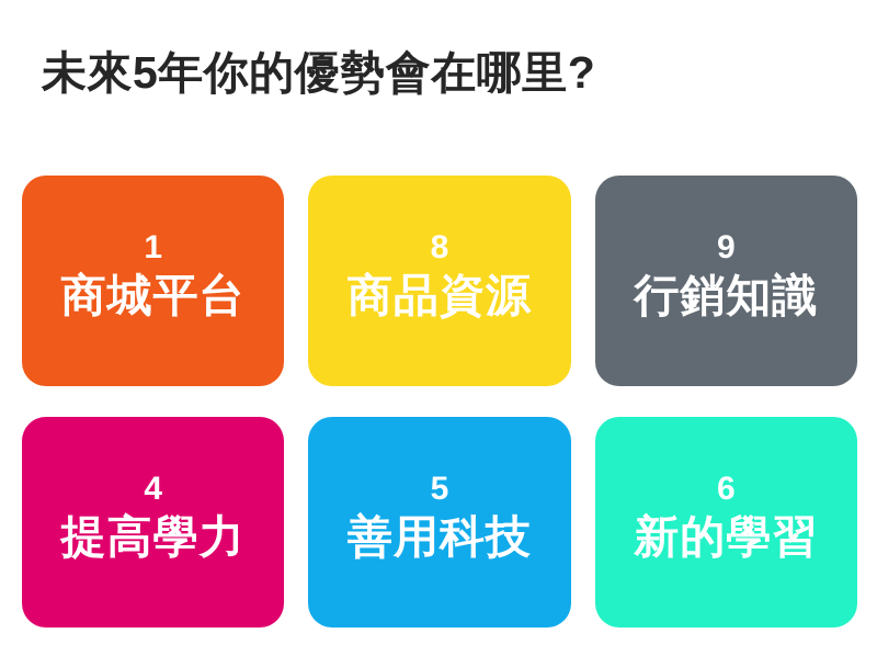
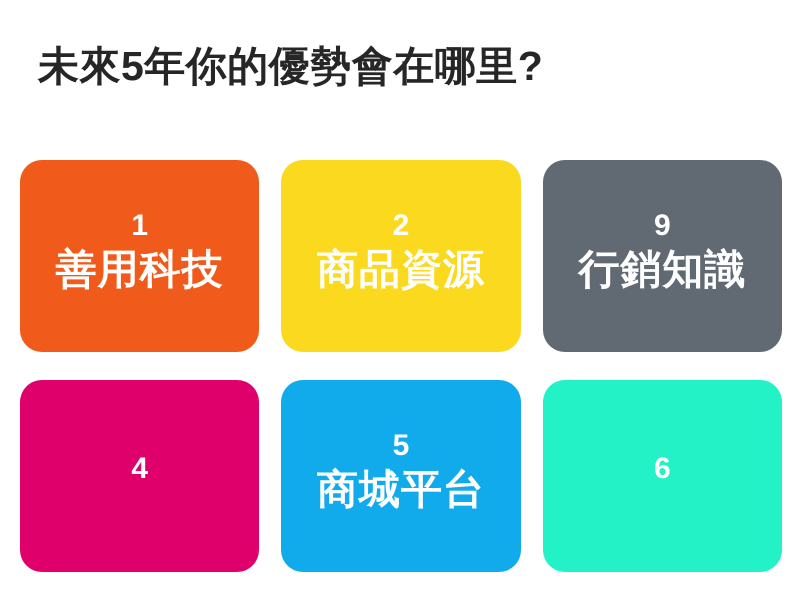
  未來5年你的優勢會在哪里?
  1
- 商城平台
+ 善用科技
- 8
+ 2
  商品資源
  9
  行銷知識
  4
- 提高學力
  5
- 善用科技
+ 商城平台
  6
- 新的學習
